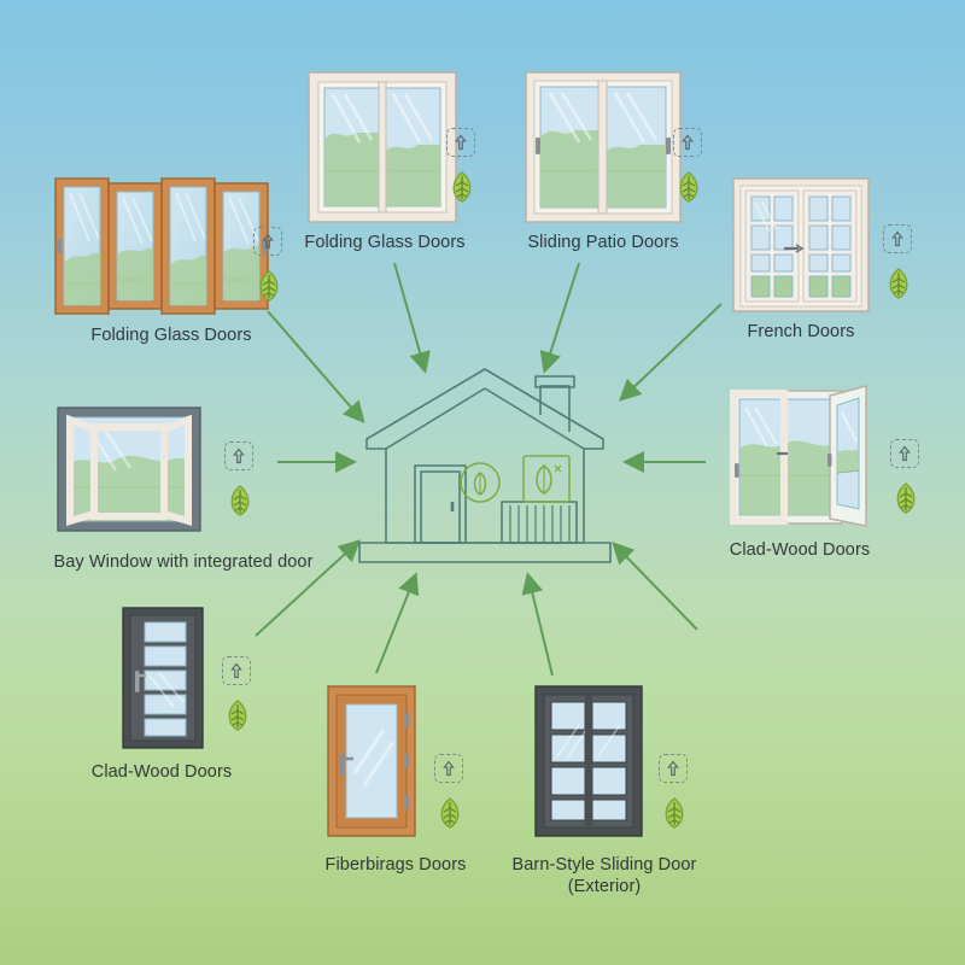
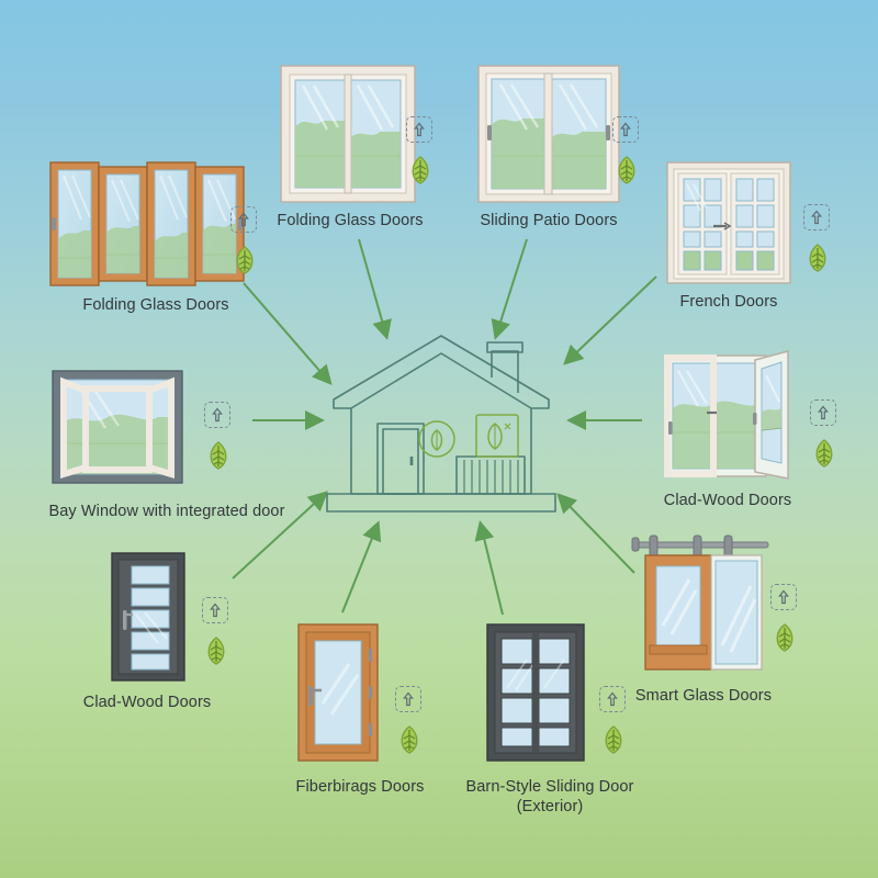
  Folding Glass Doors
  Folding Glass Doors
  Sliding Patio Doors
  French Doors
  Bay Window with integrated door
  Clad-Wood Doors
  Clad-Wood Doors
  Fiberbirags Doors
  Barn-Style Sliding Door
  (Exterior)
+ Smart Glass Doors
